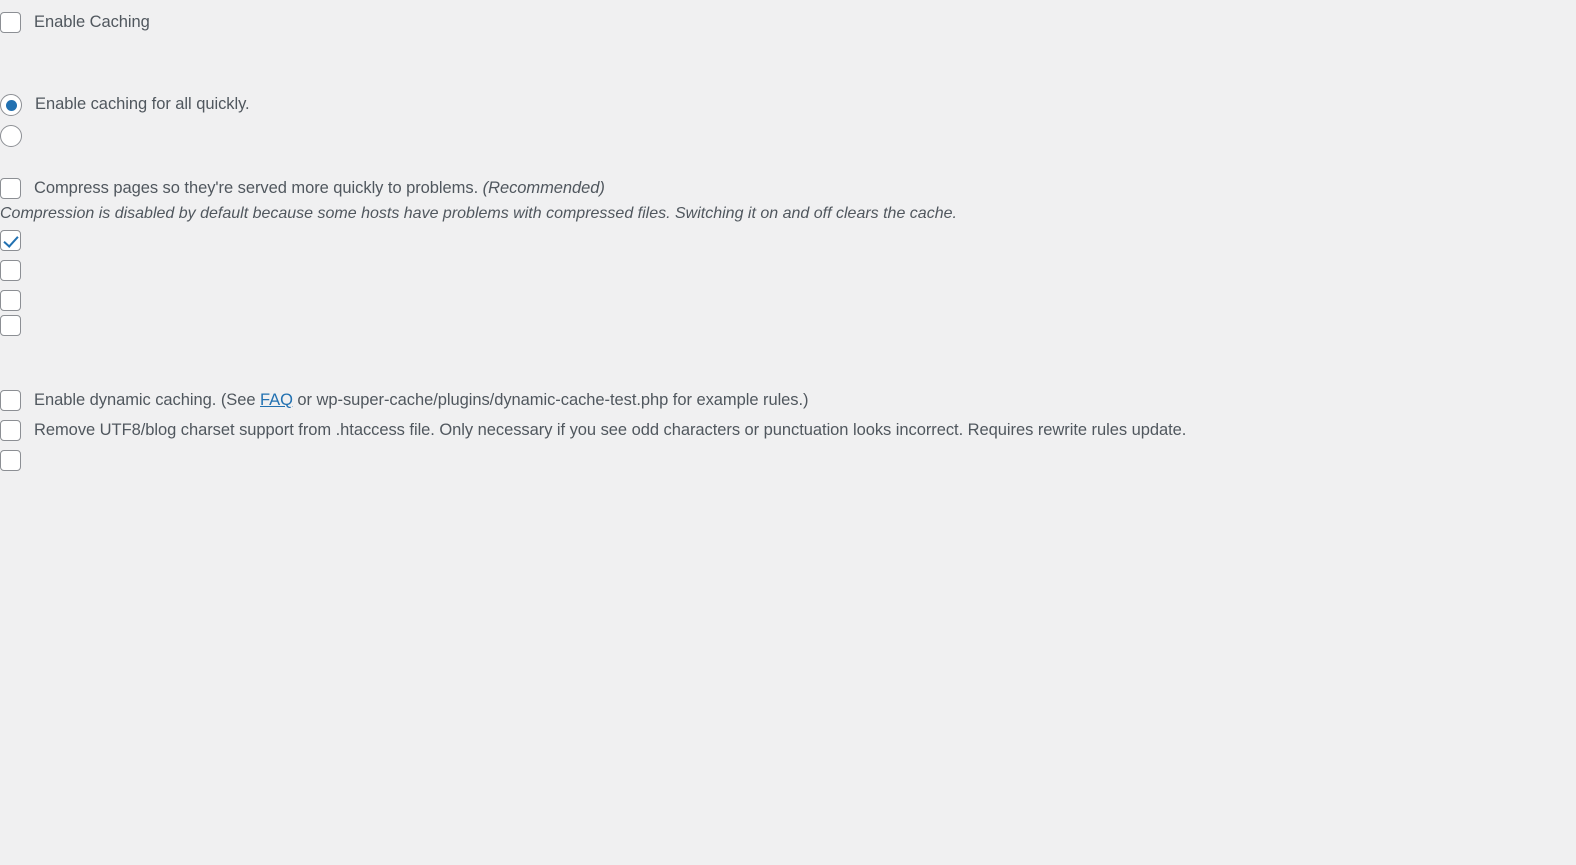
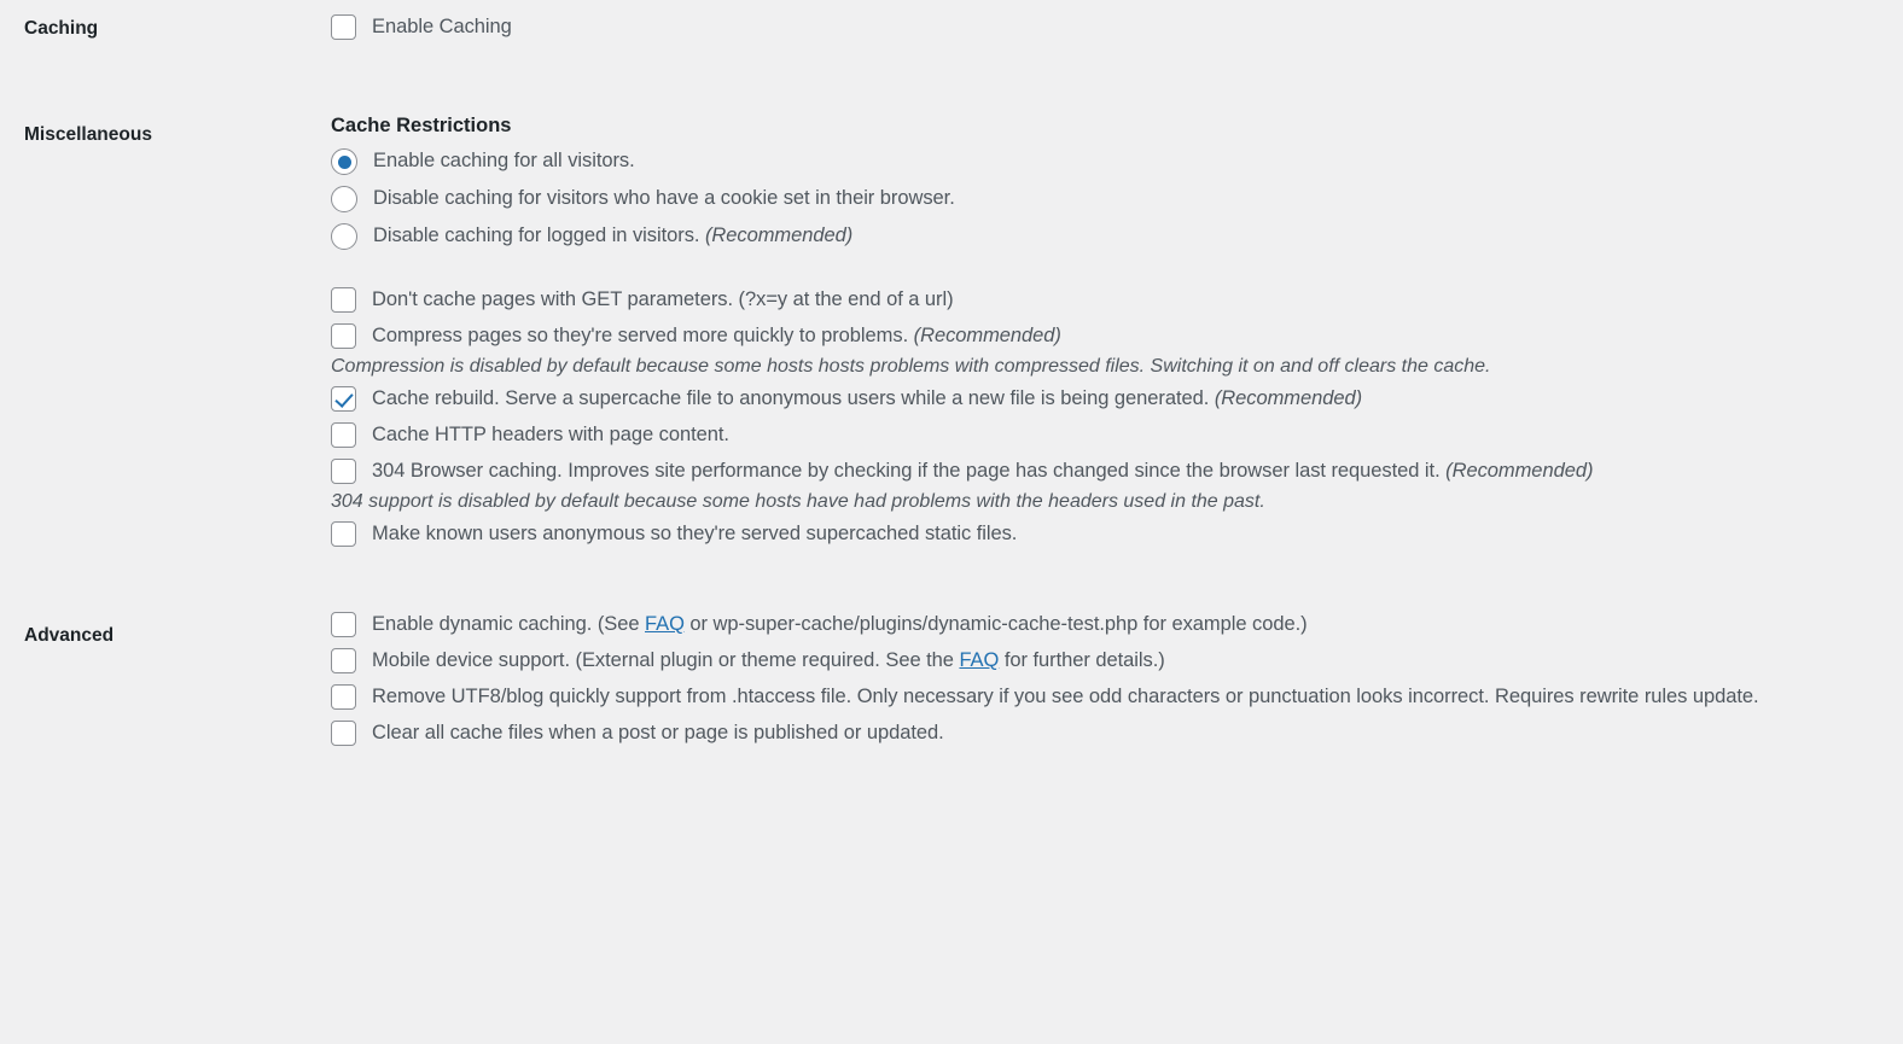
+ Caching
  Enable Caching
+ Miscellaneous
+ Cache Restrictions
- Enable caching for all quickly.
+ Enable caching for all visitors.
+ Disable caching for visitors who have a cookie set in their browser.
+ Disable caching for logged in visitors. (Recommended)
+ Don't cache pages with GET parameters. (?x=y at the end of a url)
  Compress pages so they're served more quickly to problems. (Recommended)
- Compression is disabled by default because some hosts have problems with compressed files. Switching it on and off clears the cache.
+ Compression is disabled by default because some hosts hosts problems with compressed files. Switching it on and off clears the cache.
+ Cache rebuild. Serve a supercache file to anonymous users while a new file is being generated. (Recommended)
+ Cache HTTP headers with page content.
+ 304 Browser caching. Improves site performance by checking if the page has changed since the browser last requested it. (Recommended)
+ 304 support is disabled by default because some hosts have had problems with the headers used in the past.
+ Make known users anonymous so they're served supercached static files.
+ Advanced
- Enable dynamic caching. (See FAQ or wp-super-cache/plugins/dynamic-cache-test.php for example rules.)
+ Enable dynamic caching. (See FAQ or wp-super-cache/plugins/dynamic-cache-test.php for example code.)
+ Mobile device support. (External plugin or theme required. See the FAQ for further details.)
- Remove UTF8/blog charset support from .htaccess file. Only necessary if you see odd characters or punctuation looks incorrect. Requires rewrite rules update.
+ Remove UTF8/blog quickly support from .htaccess file. Only necessary if you see odd characters or punctuation looks incorrect. Requires rewrite rules update.
+ Clear all cache files when a post or page is published or updated.
